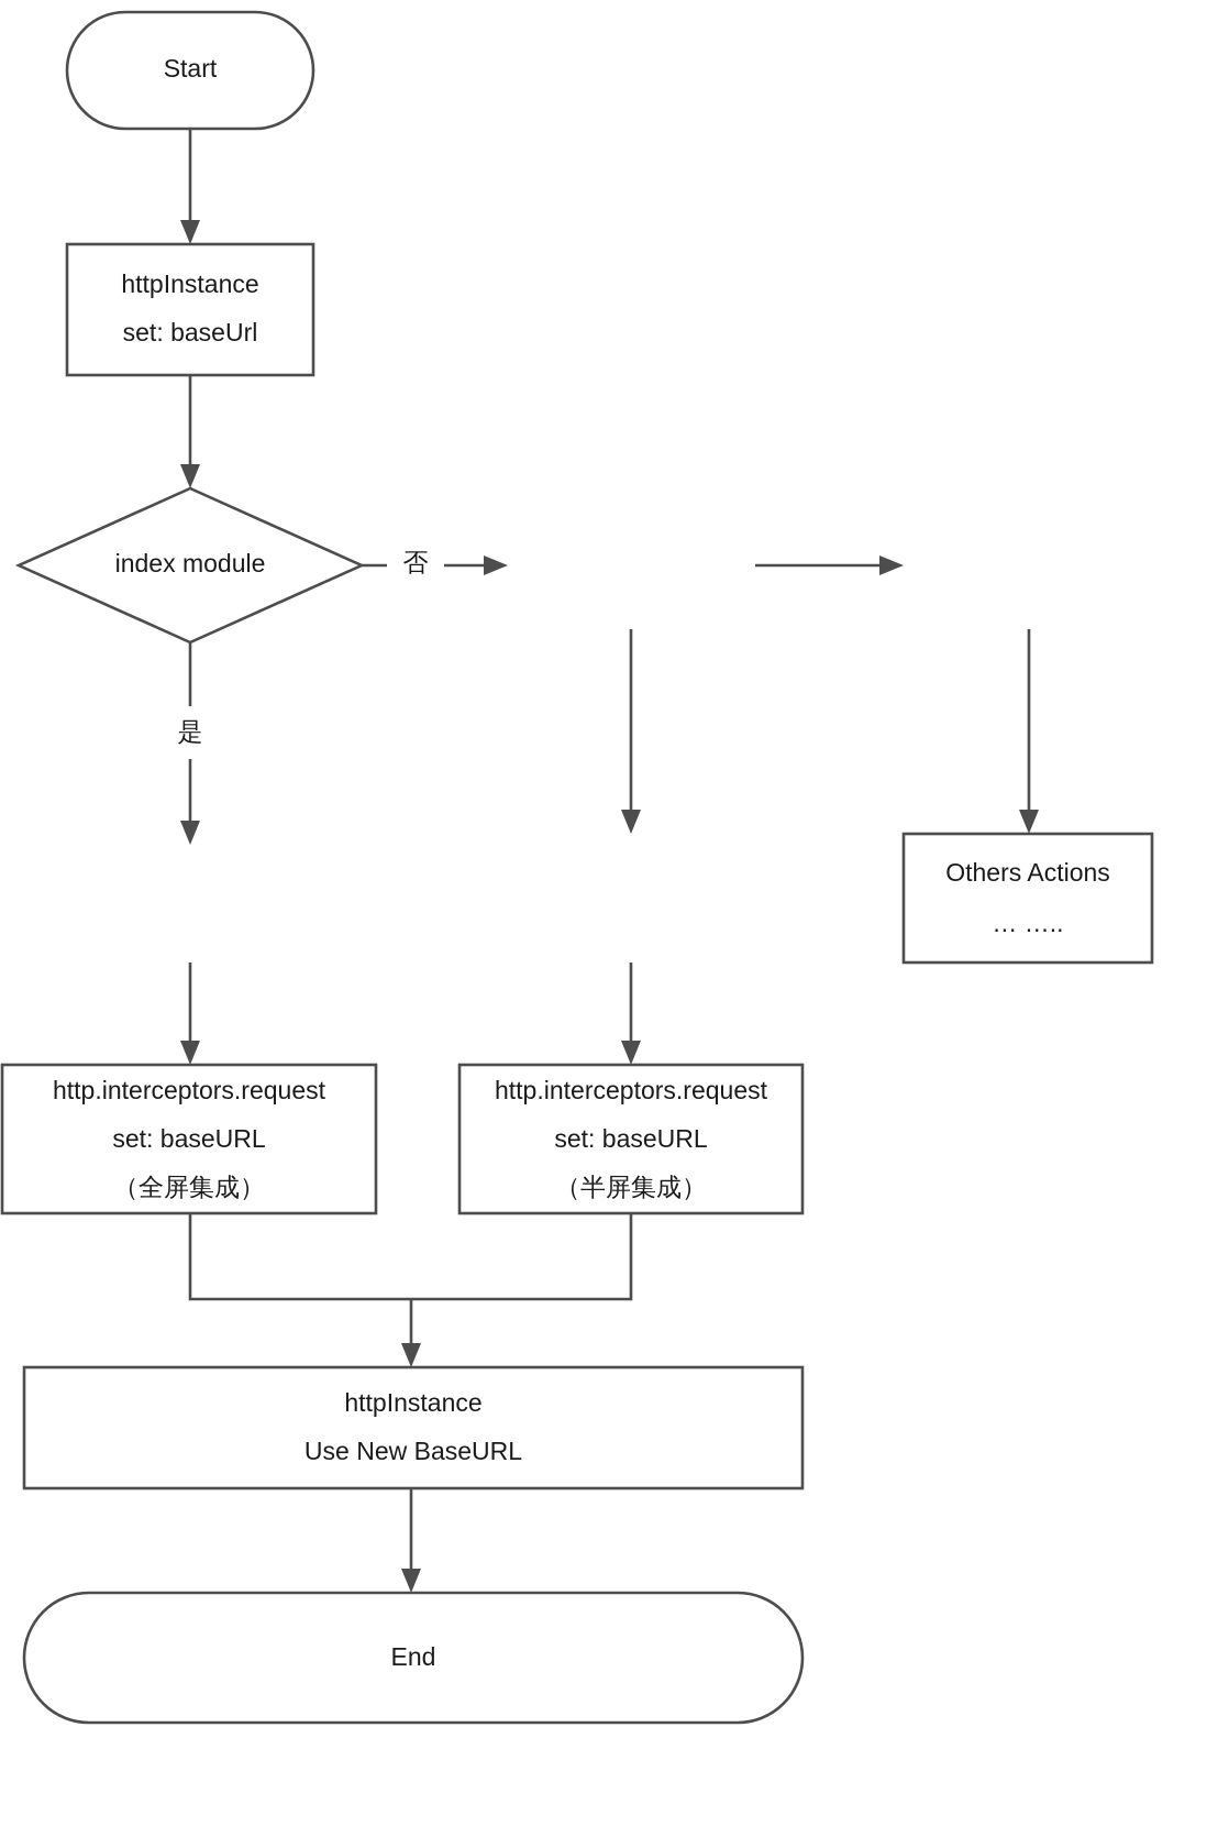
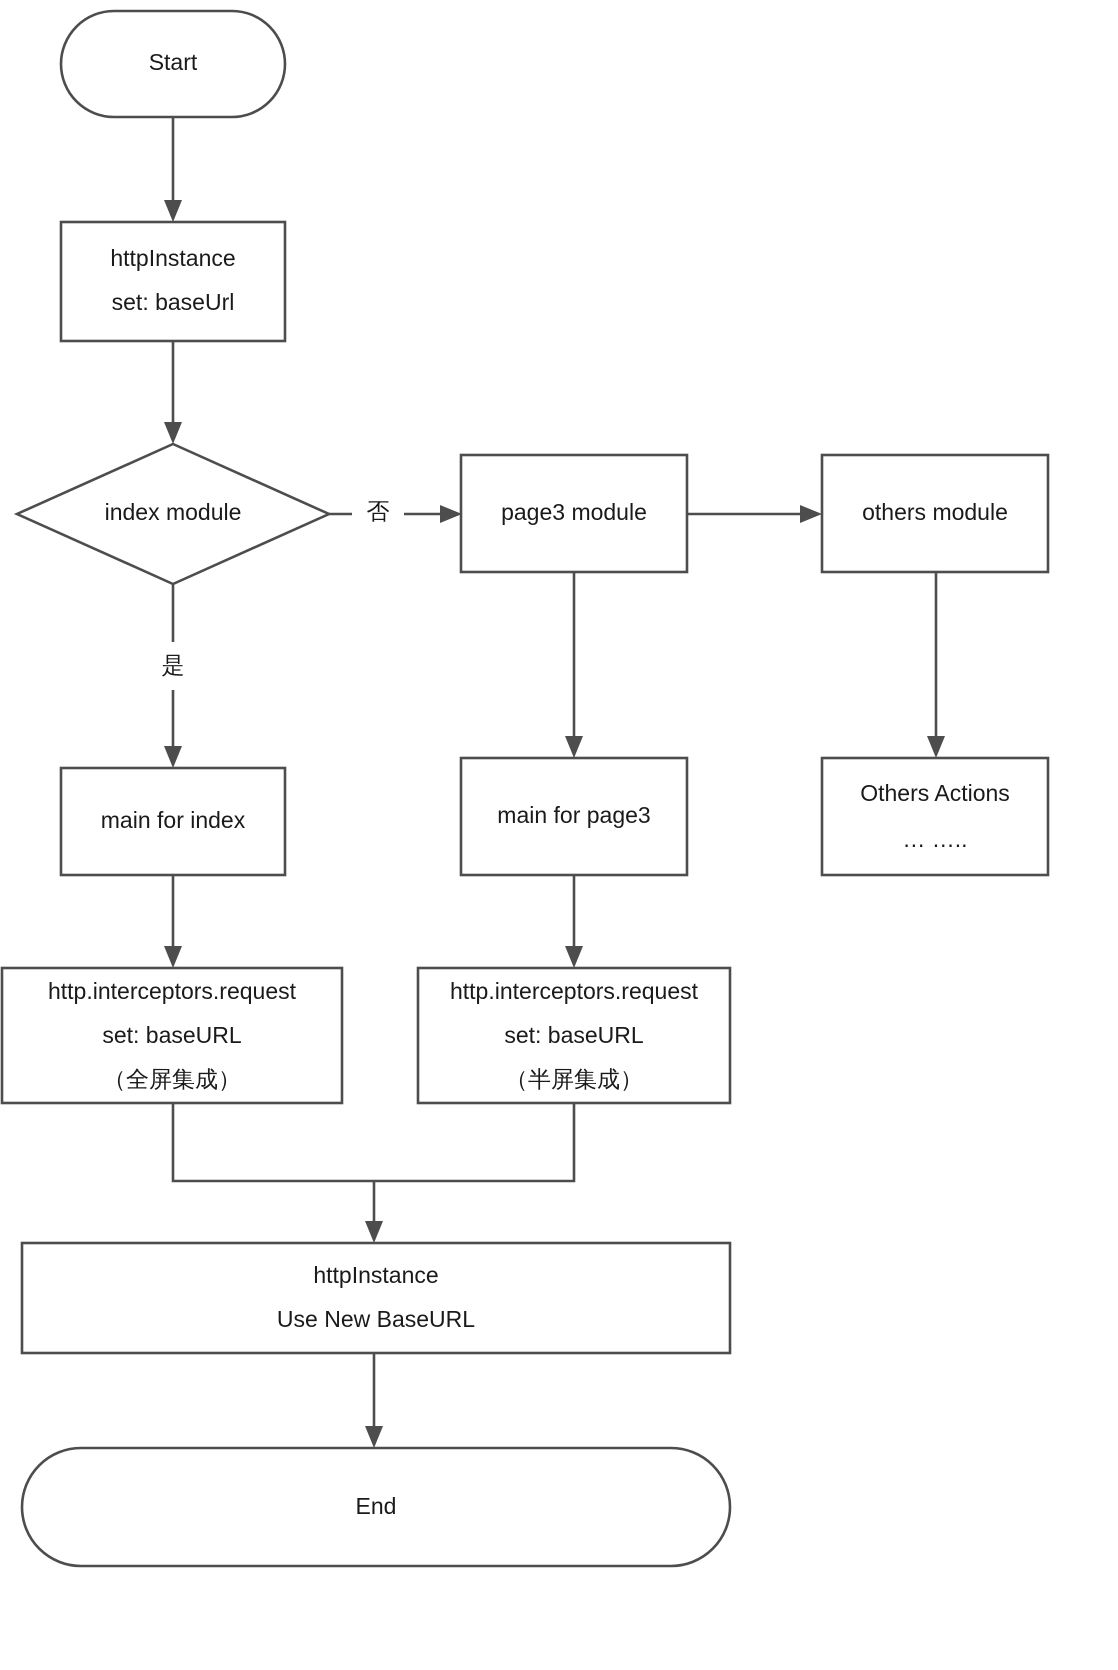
  Start
  httpInstance
  set: baseUrl
  index module
  否
  是
+ page3 module
+ others module
+ main for index
+ main for page3
  Others Actions
  … …..
  http.interceptors.request
  set: baseURL
  （全屏集成）
  http.interceptors.request
  set: baseURL
  （半屏集成）
  httpInstance
  Use New BaseURL
  End
